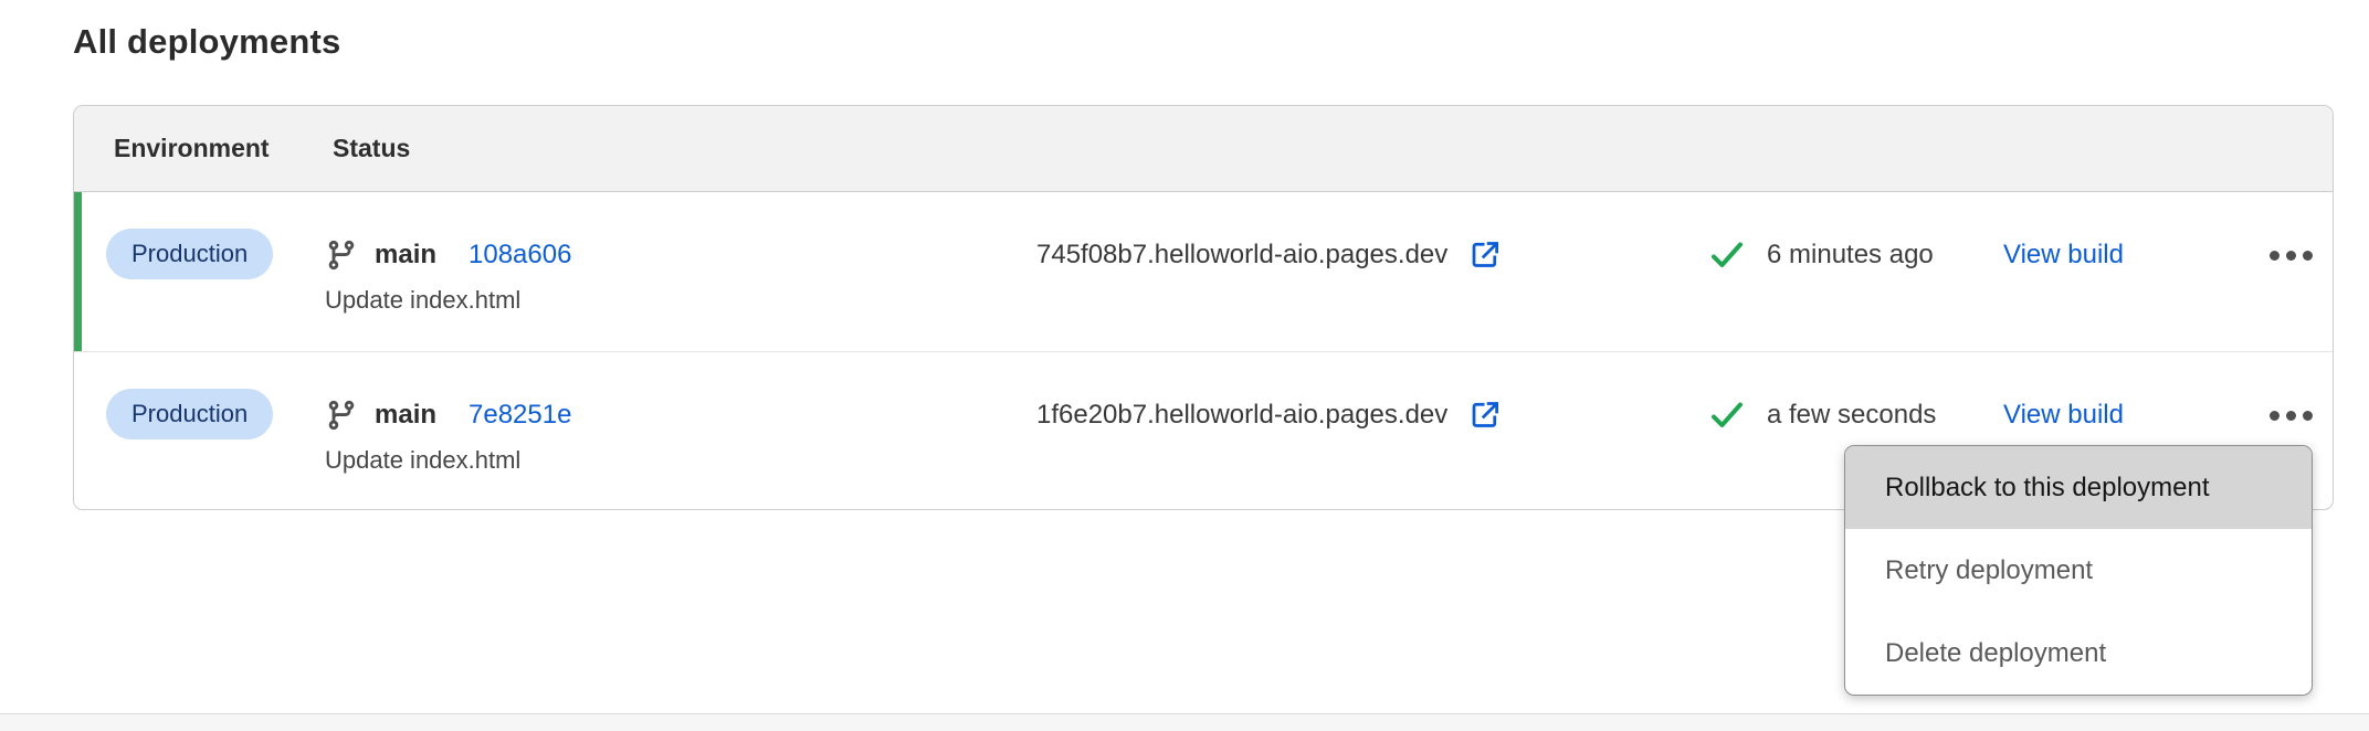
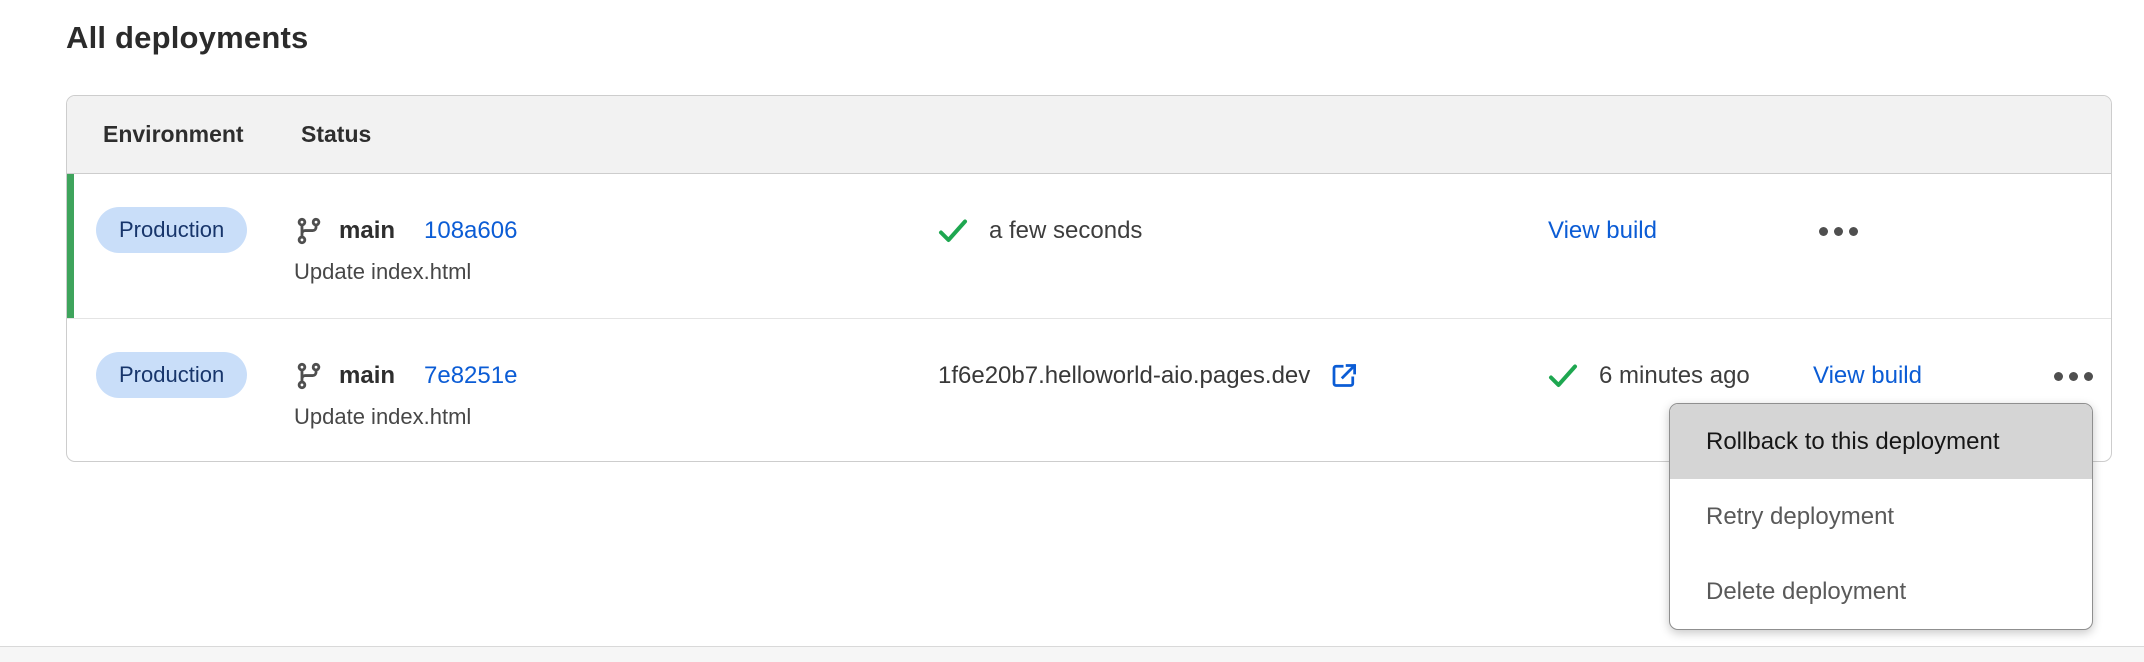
  All deployments
  Environment
  Status
  Production
  main
  108a606
  Update index.html
- 745f08b7.helloworld-aio.pages.dev
- 6 minutes ago
+ a few seconds
  View build
  Production
  main
  7e8251e
  Update index.html
  1f6e20b7.helloworld-aio.pages.dev
- a few seconds
+ 6 minutes ago
  View build
  Rollback to this deployment
  Retry deployment
  Delete deployment
